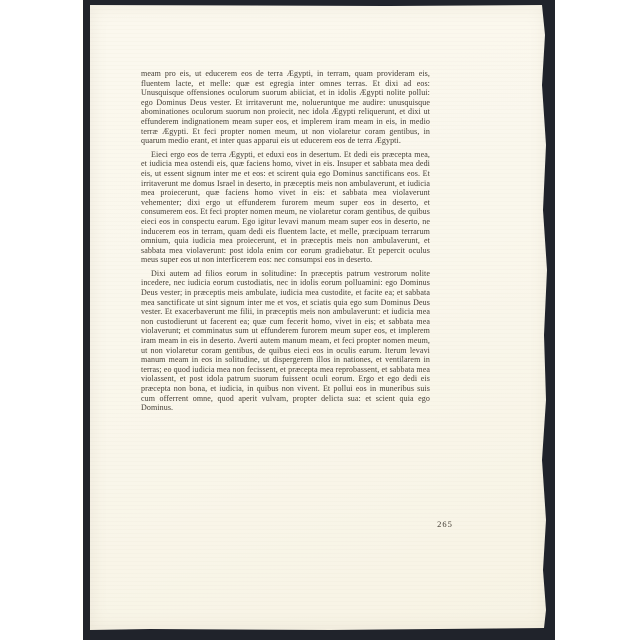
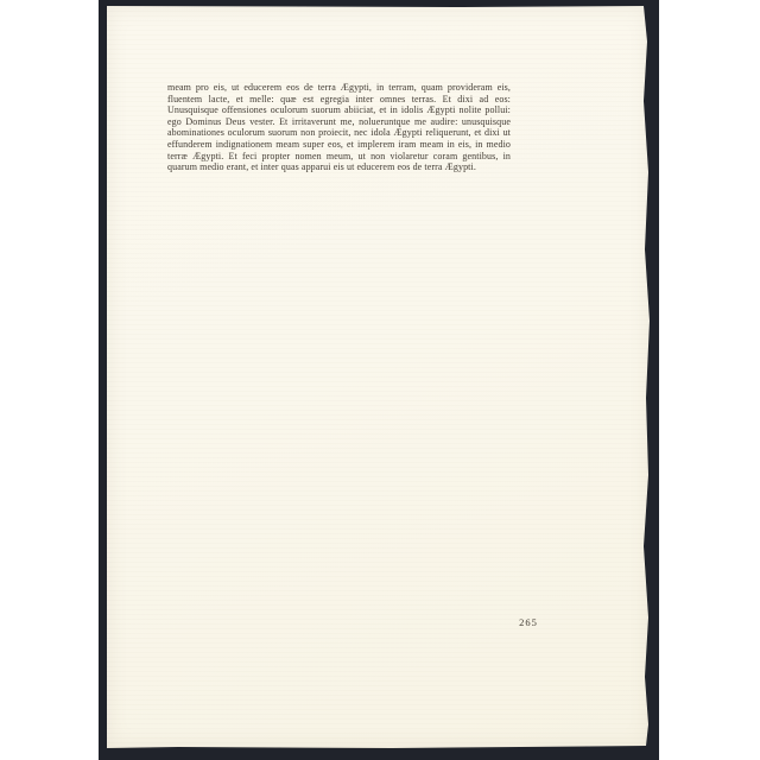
  meam pro eis, ut educerem eos de terra Ægypti, in terram, quam provideram eis, fluentem lacte, et melle: quæ est egregia inter omnes terras. Et dixi ad eos: Unusquisque offensiones oculorum suorum abiiciat, et in idolis Ægypti nolite pollui: ego Dominus Deus vester. Et irritaverunt me, nolueruntque me audire: unusquisque abominationes oculorum suorum non proiecit, nec idola Ægypti reliquerunt, et dixi ut effunderem indignationem meam super eos, et implerem iram meam in eis, in medio terræ Ægypti. Et feci propter nomen meum, ut non violaretur coram gentibus, in quarum medio erant, et inter quas apparui eis ut educerem eos de terra Ægypti.
- Eieci ergo eos de terra Ægypti, et eduxi eos in desertum. Et dedi eis præcepta mea, et iudicia mea ostendi eis, quæ faciens homo, vivet in eis. Insuper et sabbata mea dedi eis, ut essent signum inter me et eos: et scirent quia ego Dominus sanctificans eos. Et irritaverunt me domus Israel in deserto, in præceptis meis non ambulaverunt, et iudicia mea proiecerunt, quæ faciens homo vivet in eis: et sabbata mea violaverunt vehementer; dixi ergo ut effunderem furorem meum super eos in deserto, et consumerem eos. Et feci propter nomen meum, ne violaretur coram gentibus, de quibus eieci eos in conspectu earum. Ego igitur levavi manum meam super eos in deserto, ne inducerem eos in terram, quam dedi eis fluentem lacte, et melle, præcipuam terrarum omnium, quia iudicia mea proiecerunt, et in præceptis meis non ambulaverunt, et sabbata mea violaverunt: post idola enim cor eorum gradiebatur. Et pepercit oculus meus super eos ut non interficerem eos: nec consumpsi eos in deserto.
- Dixi autem ad filios eorum in solitudine: In præceptis patrum vestrorum nolite incedere, nec iudicia eorum custodiatis, nec in idolis eorum polluamini: ego Dominus Deus vester; in præceptis meis ambulate, iudicia mea custodite, et facite ea; et sabbata mea sanctificate ut sint signum inter me et vos, et sciatis quia ego sum Dominus Deus vester. Et exacerbaverunt me filii, in præceptis meis non ambulaverunt: et iudicia mea non custodierunt ut facerent ea; quæ cum fecerit homo, vivet in eis; et sabbata mea violaverunt; et comminatus sum ut effunderem furorem meum super eos, et implerem iram meam in eis in deserto. Averti autem manum meam, et feci propter nomen meum, ut non violaretur coram gentibus, de quibus eieci eos in oculis earum. Iterum levavi manum meam in eos in solitudine, ut dispergerem illos in nationes, et ventilarem in terras; eo quod iudicia mea non fecissent, et præcepta mea reprobassent, et sabbata mea violassent, et post idola patrum suorum fuissent oculi eorum. Ergo et ego dedi eis præcepta non bona, et iudicia, in quibus non vivent. Et pollui eos in muneribus suis cum offerrent omne, quod aperit vulvam, propter delicta sua: et scient quia ego Dominus.
  265
